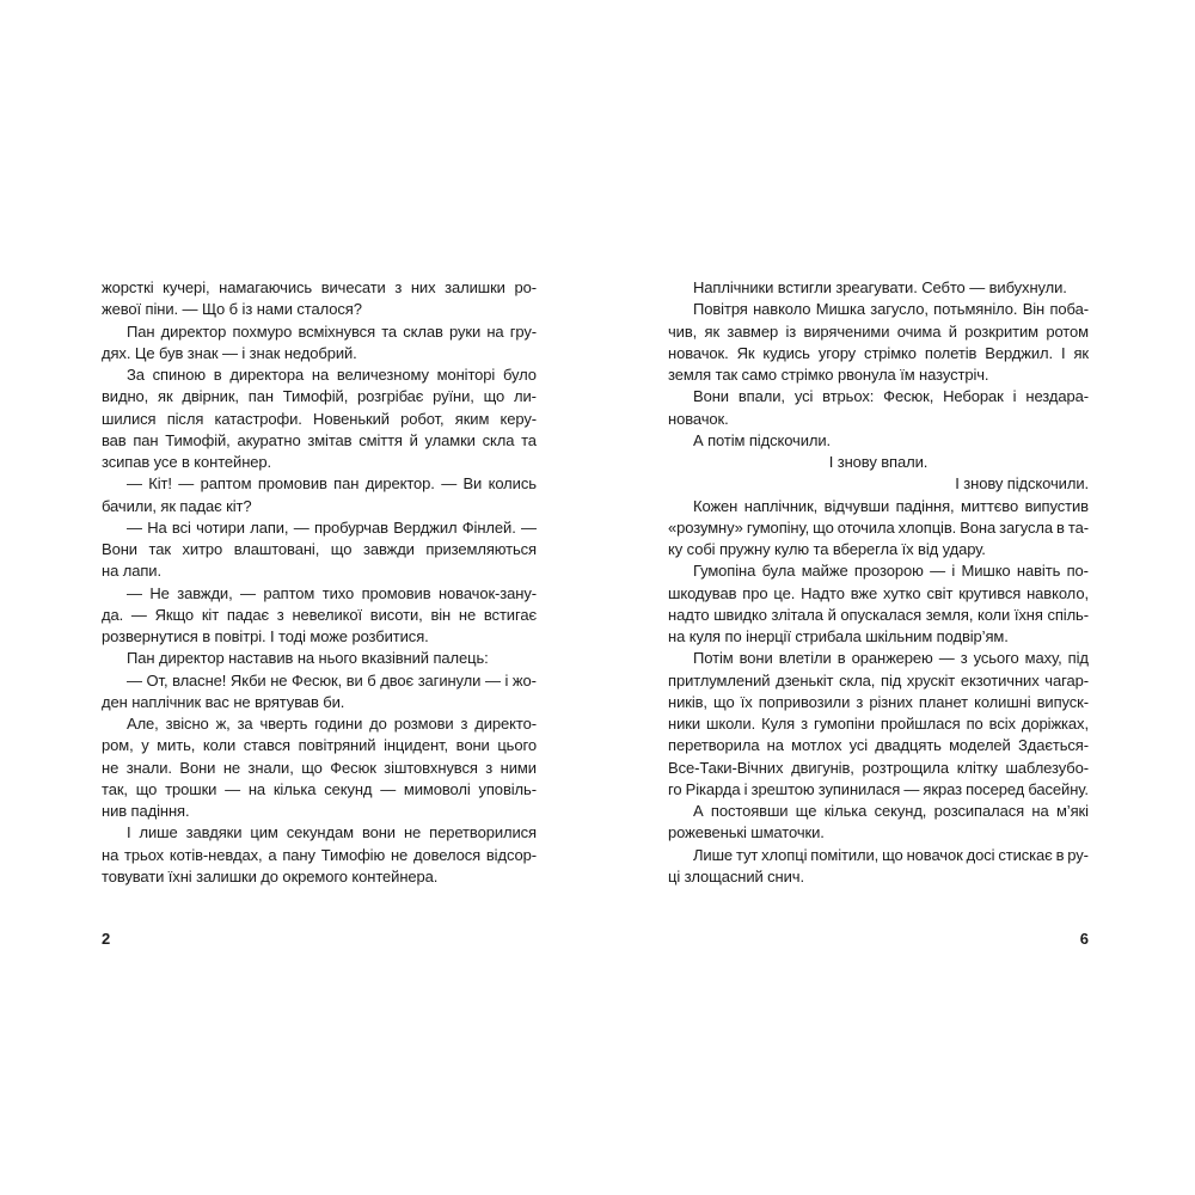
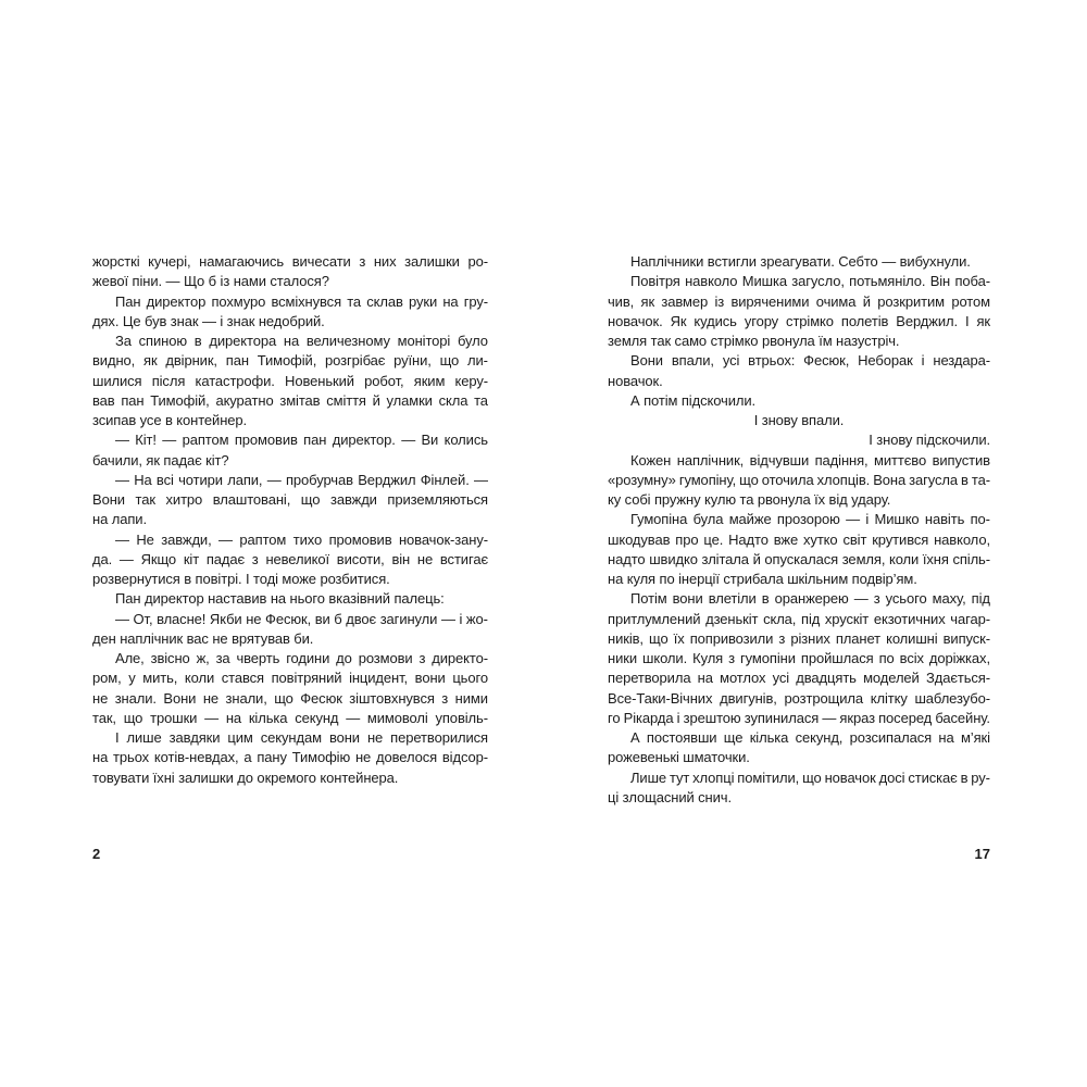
  жорсткі
  кучері,
  намагаючись
  вичесати
  з
  них
  залишки
  ро-
  жевої піни. — Що б із нами сталося?
  Пан
  директор
  похмуро
  всміхнувся
  та
  склав
  руки
  на
  гру-
  дях. Це був знак — і знак недобрий.
  За
  спиною
  в
  директора
  на
  величезному
  моніторі
  було
  видно,
  як
  двірник,
  пан
  Тимофій,
  розгрібає
  руїни,
  що
  ли-
  шилися
  після
  катастрофи.
  Новенький
  робот,
  яким
  керу-
  вав
  пан
  Тимофій,
  акуратно
  змітав
  сміття
  й
  уламки
  скла
  та
  зсипав усе в контейнер.
  —
  Кіт!
  —
  раптом
  промовив
  пан
  директор.
  —
  Ви
  колись
  бачили, як падає кіт?
  —
  На
  всі
  чотири
  лапи,
  —
  пробурчав
  Верджил
  Фінлей.
  —
  Вони
  так
  хитро
  влаштовані,
  що
  завжди
  приземляються
  на лапи.
  —
  Не
  завжди,
  —
  раптом
  тихо
  промовив
  новачок-зану-
  да.
  —
  Якщо
  кіт
  падає
  з
  невеликої
  висоти,
  він
  не
  встигає
  розвернутися в повітрі. І тоді може розбитися.
  Пан директор наставив на нього вказівний палець:
  —
  От,
  власне!
  Якби
  не
  Фесюк,
  ви
  б
  двоє
  загинули
  —
  і
  жо-
  ден наплічник вас не врятував би.
  Але,
  звісно
  ж,
  за
  чверть
  години
  до
  розмови
  з
  директо-
  ром,
  у
  мить,
  коли
  стався
  повітряний
  інцидент,
  вони
  цього
  не
  знали.
  Вони
  не
  знали,
  що
  Фесюк
  зіштовхнувся
  з
  ними
  так,
  що
  трошки
  —
  на
  кілька
  секунд
  —
  мимоволі
  уповіль-
- нив падіння.
  І
  лише
  завдяки
  цим
  секундам
  вони
  не
  перетворилися
  на
  трьох
  котів-невдах,
  а
  пану
  Тимофію
  не
  довелося
  відсор-
  товувати їхні залишки до окремого контейнера.
  2
  Наплічники встигли зреагувати. Себто — вибухнули.
  Повітря
  навколо
  Мишка
  загусло,
  потьмяніло.
  Він
  поба-
  чив,
  як
  завмер
  із
  виряченими
  очима
  й
  розкритим
  ротом
  новачок.
  Як
  кудись
  угору
  стрімко
  полетів
  Верджил.
  І
  як
  земля так само стрімко рвонула їм назустріч.
  Вони
  впали,
  усі
  втрьох:
  Фесюк,
  Неборак
  і
  нездара-
  новачок.
  А потім підскочили.
  І знову впали.
  І знову підскочили.
  Кожен
  наплічник,
  відчувши
  падіння,
  миттєво
  випустив
  «розумну»
  гумопіну,
  що
  оточила
  хлопців.
  Вона
  загусла
  в
  та-
- ку собі пружну кулю та вберегла їх від удару.
+ ку собі пружну кулю та рвонула їх від удару.
  Гумопіна
  була
  майже
  прозорою
  —
  і
  Мишко
  навіть
  по-
  шкодував
  про
  це.
  Надто
  вже
  хутко
  світ
  крутився
  навколо,
  надто
  швидко
  злітала
  й
  опускалася
  земля,
  коли
  їхня
  спіль-
  на куля по інерції стрибала шкільним подвір’ям.
  Потім
  вони
  влетіли
  в
  оранжерею
  —
  з
  усього
  маху,
  під
  притлумлений
  дзенькіт
  скла,
  під
  хрускіт
  екзотичних
  чагар-
  ників,
  що
  їх
  попривозили
  з
  різних
  планет
  колишні
  випуск-
  ники
  школи.
  Куля
  з
  гумопіни
  пройшлася
  по
  всіх
  доріжках,
  перетворила
  на
  мотлох
  усі
  двадцять
  моделей
  Здається-
  Все-Таки-Вічних
  двигунів,
  розтрощила
  клітку
  шаблезубо-
  го
  Рікарда
  і
  зрештою
  зупинилася
  —
  якраз
  посеред
  басейну.
  А
  постоявши
  ще
  кілька
  секунд,
  розсипалася
  на
  м’які
  рожевенькі шматочки.
  Лише
  тут
  хлопці
  помітили,
  що
  новачок
  досі
  стискає
  в
  ру-
  ці злощасний снич.
- 6
+ 17
